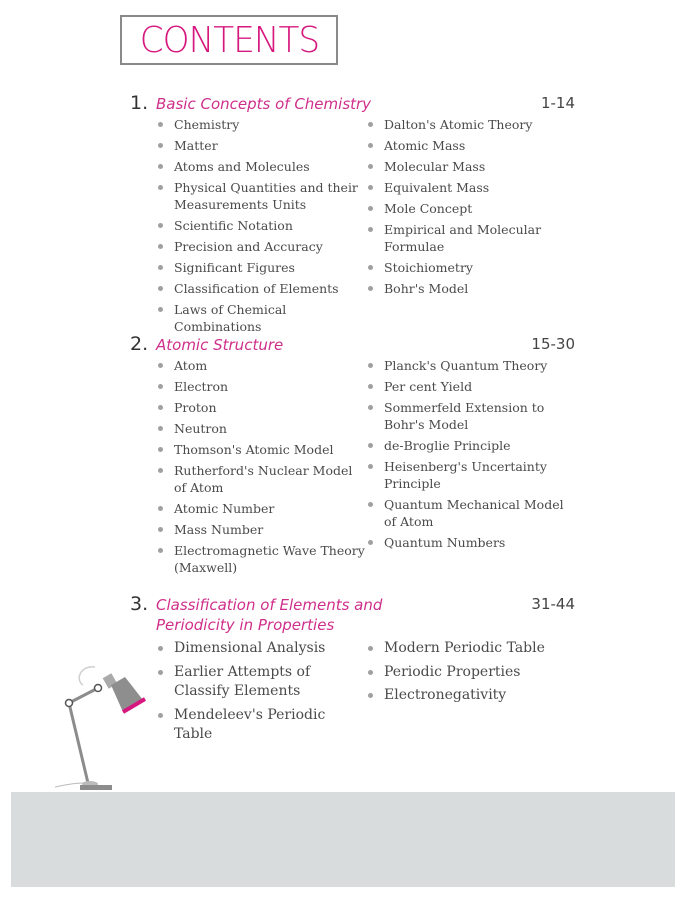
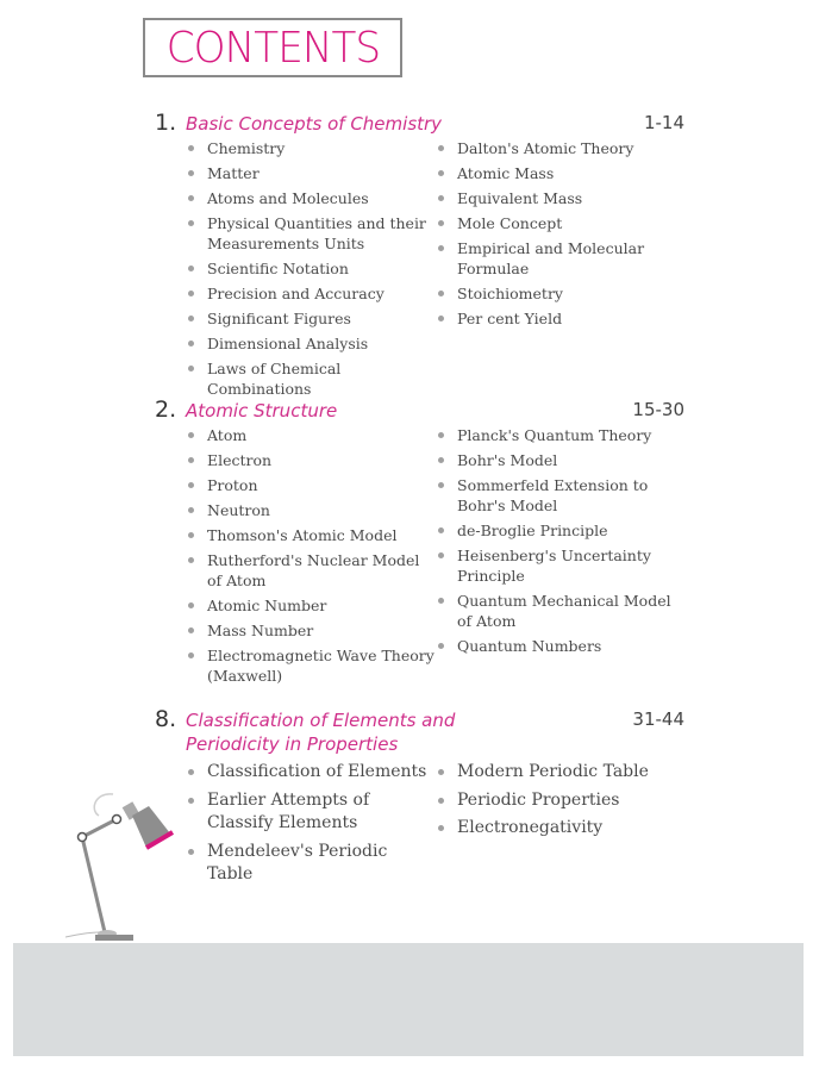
  CONTENTS
  1.
  Basic Concepts of Chemistry
  1-14
  Chemistry
  Matter
  Atoms and Molecules
  Physical Quantities and their Measurements Units
  Scientific Notation
  Precision and Accuracy
  Significant Figures
- Classification of Elements
+ Dimensional Analysis
  Laws of Chemical Combinations
  Dalton's Atomic Theory
  Atomic Mass
- Molecular Mass
  Equivalent Mass
  Mole Concept
  Empirical and Molecular Formulae
  Stoichiometry
- Bohr's Model
+ Per cent Yield
  2.
  Atomic Structure
  15-30
  Atom
  Electron
  Proton
  Neutron
  Thomson's Atomic Model
  Rutherford's Nuclear Model of Atom
  Atomic Number
  Mass Number
  Electromagnetic Wave Theory (Maxwell)
  Planck's Quantum Theory
- Per cent Yield
+ Bohr's Model
  Sommerfeld Extension to Bohr's Model
  de-Broglie Principle
  Heisenberg's Uncertainty Principle
  Quantum Mechanical Model of Atom
  Quantum Numbers
- 3.
+ 8.
  Classification of Elements and Periodicity in Properties
  31-44
- Dimensional Analysis
+ Classification of Elements
  Earlier Attempts of Classify Elements
  Mendeleev's Periodic Table
  Modern Periodic Table
  Periodic Properties
  Electronegativity
